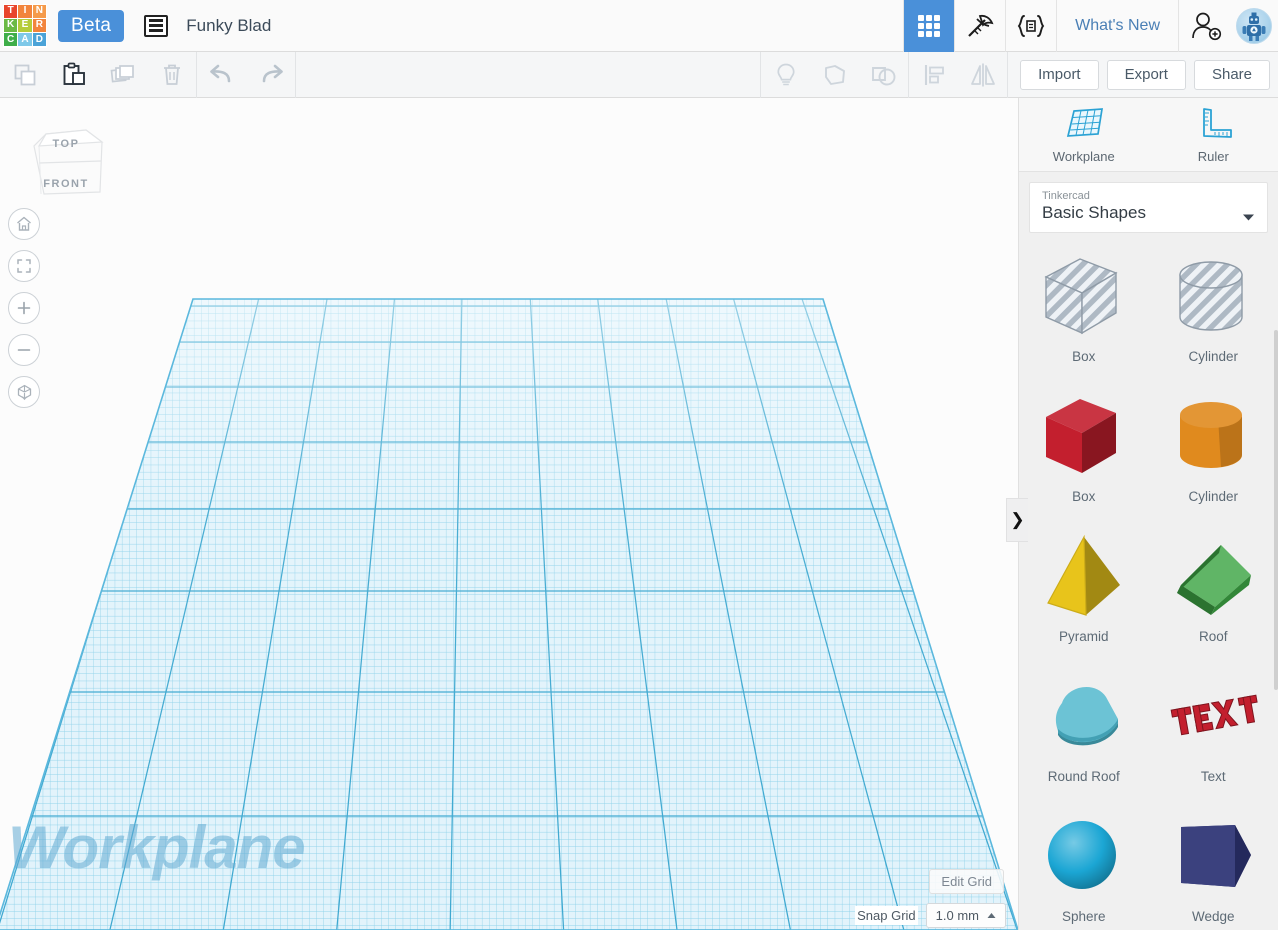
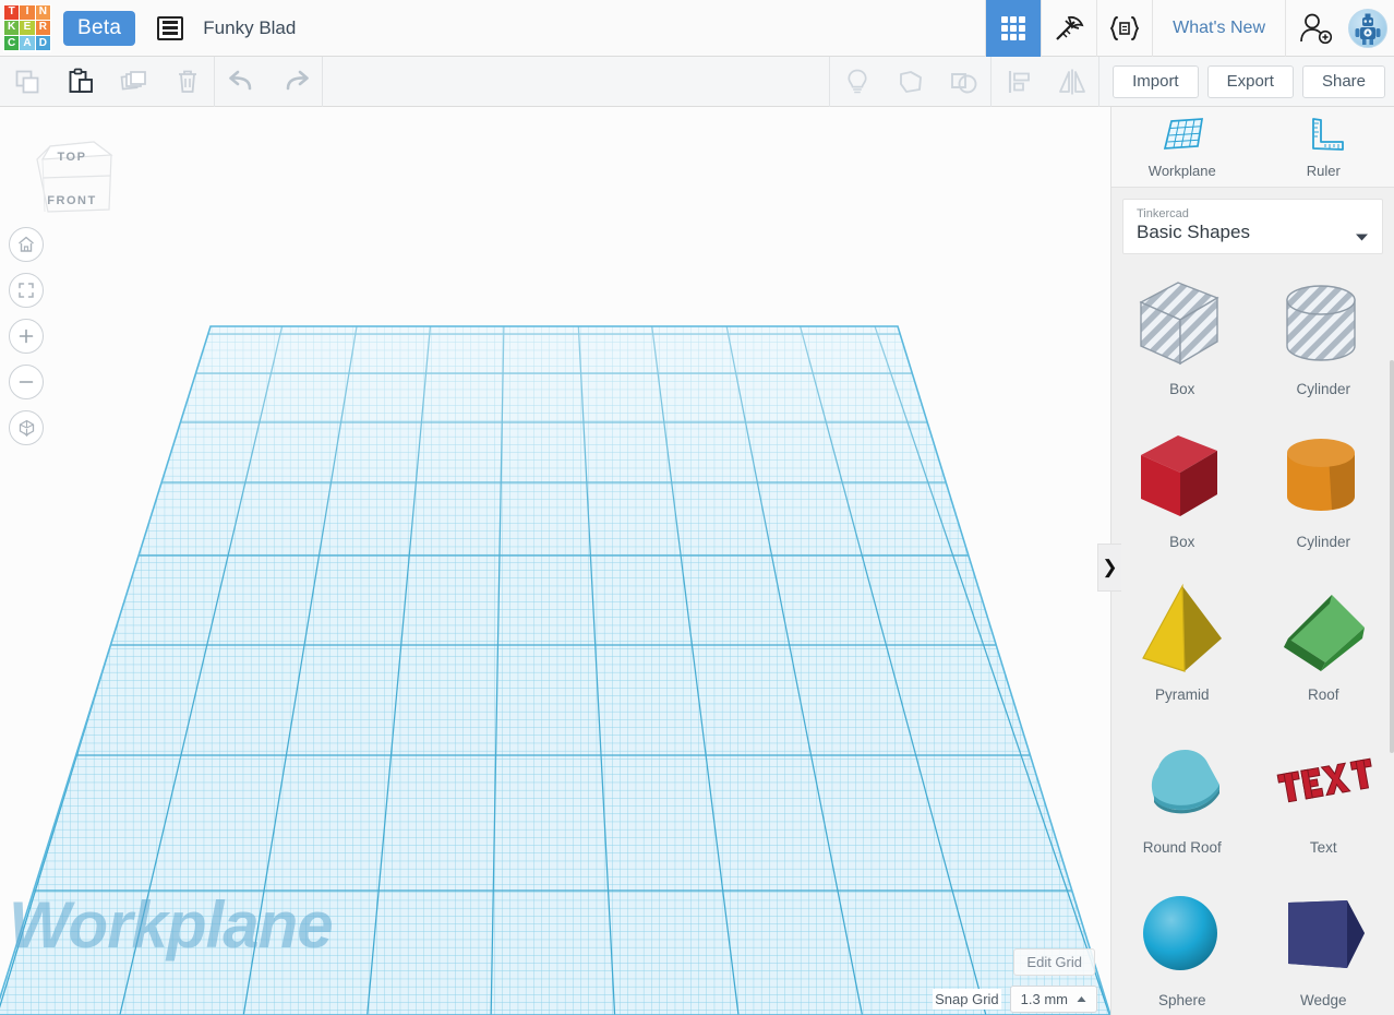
  T
  I
  N
  K
  E
  R
  C
  A
  D
  Beta
  Funky Blad
  What's New
  Import
  Export
  Share
  Workplane
  TOP
  FRONT
  Edit Grid
  Snap Grid
- 1.0 mm
+ 1.3 mm
  ❯
  Workplane
  Ruler
  Tinkercad
  Basic Shapes
  Box
  Cylinder
  Box
  Cylinder
  Pyramid
  Roof
  Round Roof
  Text
  Sphere
  Wedge
